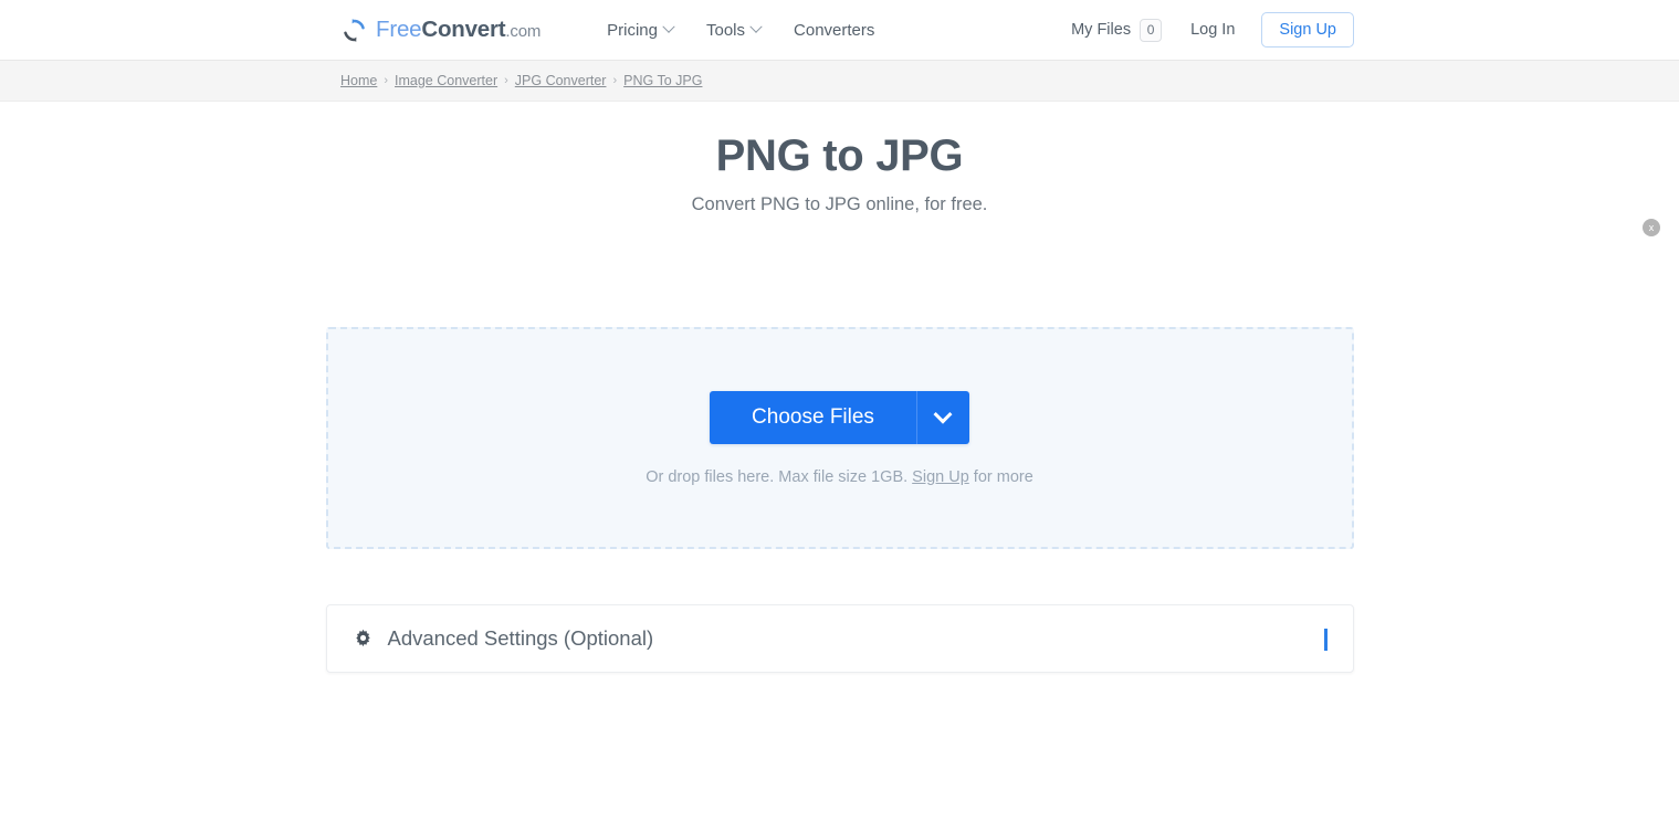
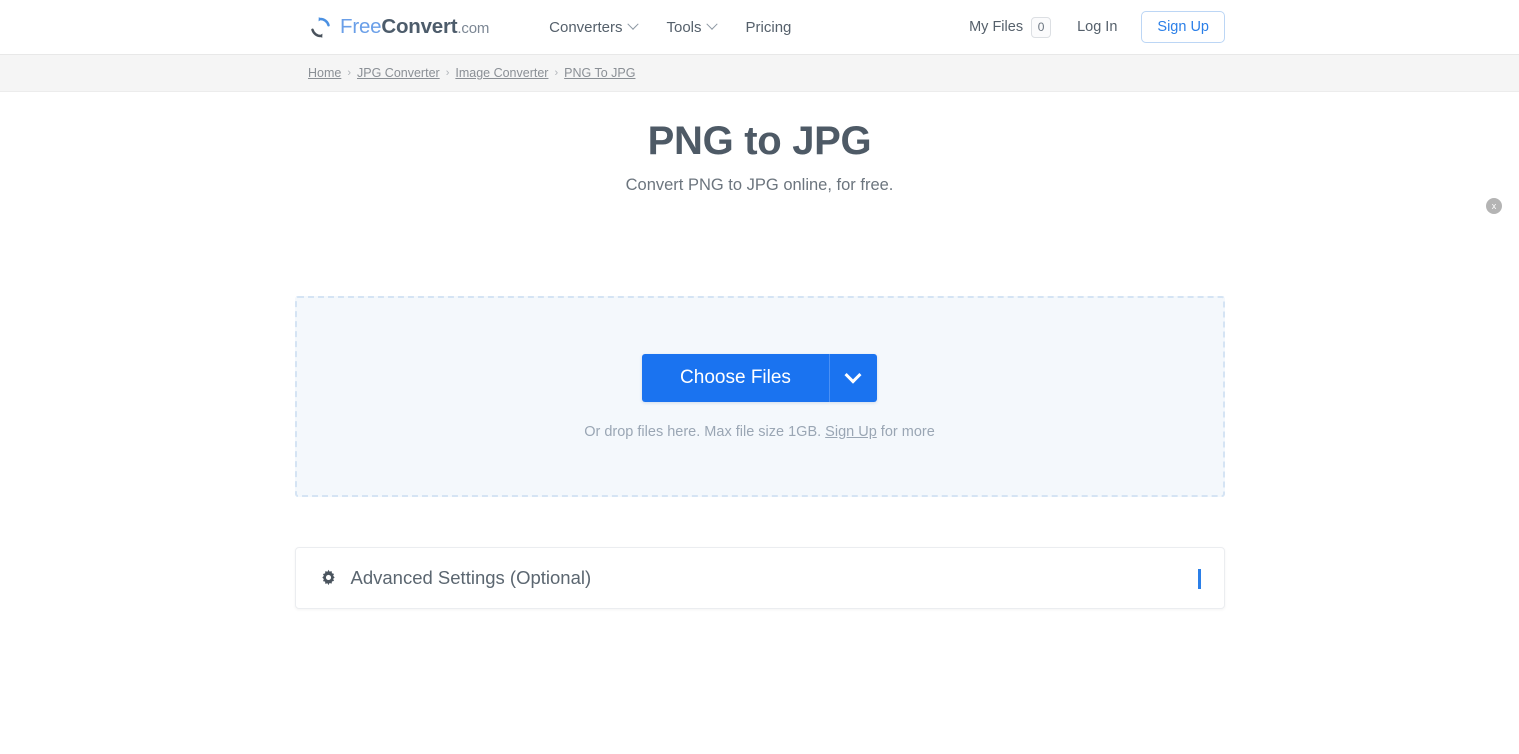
  FreeConvert.com
- Pricing
+ Converters
  Tools
- Converters
+ Pricing
  My Files
  0
  Log In
  Sign Up
  Home
  ›
- Image Converter
+ JPG Converter
  ›
- JPG Converter
+ Image Converter
  ›
  PNG To JPG
  x
  PNG to JPG
  Convert PNG to JPG online, for free.
  Choose Files
  Or drop files here. Max file size 1GB. Sign Up for more
  Advanced Settings (Optional)
